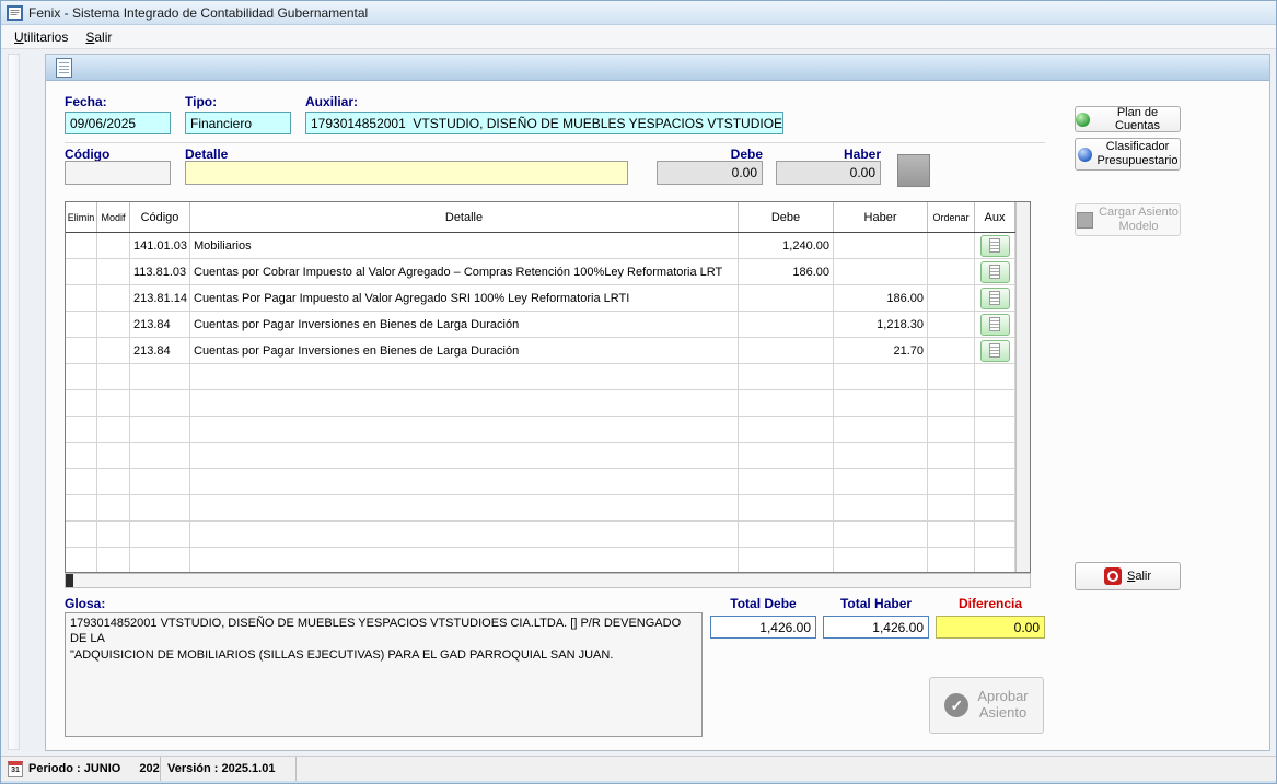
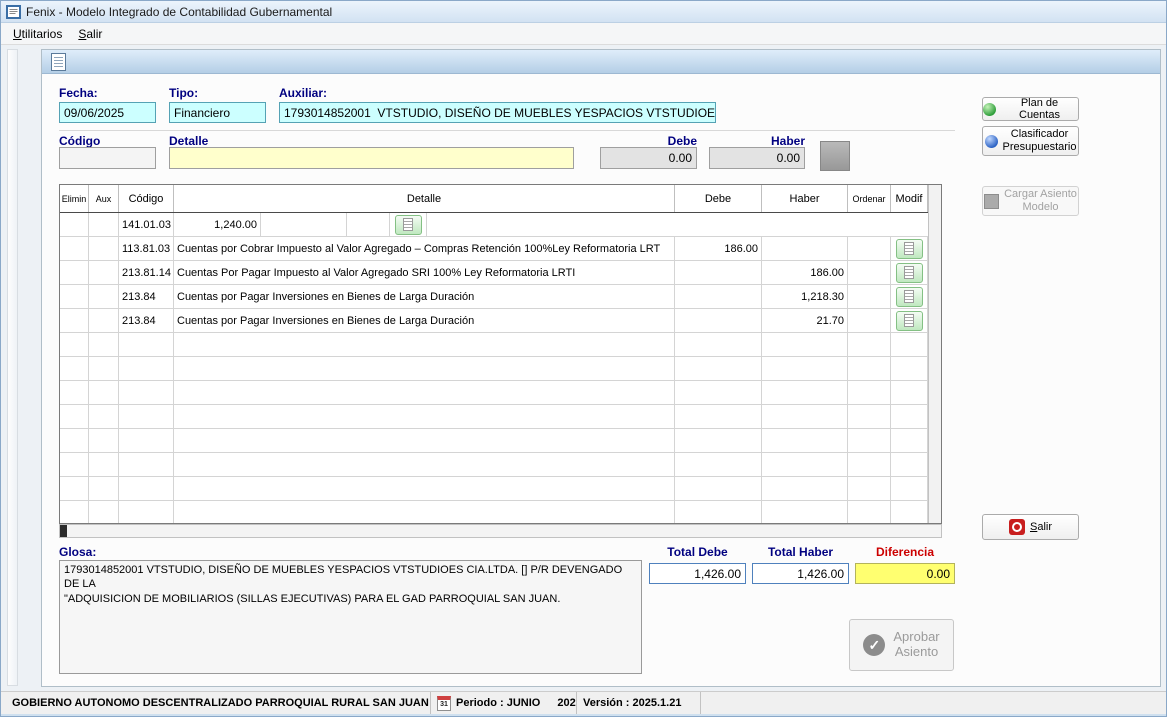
- Fenix - Sistema Integrado de Contabilidad Gubernamental
+ Fenix - Modelo Integrado de Contabilidad Gubernamental
  Utilitarios
  Salir
  Fecha:
  09/06/2025
  Tipo:
  Financiero
  Auxiliar:
  1793014852001 VTSTUDIO, DISEÑO DE MUEBLES YESPACIOS VTSTUDIOE
  Código
  Detalle
  Debe
  0.00
  Haber
  0.00
  Elimin
- Modif
+ Aux
  Código
  Detalle
  Debe
  Haber
  Ordenar
- Aux
+ Modif
  141.01.03
- Mobiliarios
  1,240.00
  113.81.03
  Cuentas por Cobrar Impuesto al Valor Agregado – Compras Retención 100%Ley Reformatoria LRT
  186.00
  213.81.14
  Cuentas Por Pagar Impuesto al Valor Agregado SRI 100% Ley Reformatoria LRTI
  186.00
  213.84
  Cuentas por Pagar Inversiones en Bienes de Larga Duración
  1,218.30
  213.84
  Cuentas por Pagar Inversiones en Bienes de Larga Duración
  21.70
  Glosa:
  1793014852001 VTSTUDIO, DISEÑO DE MUEBLES YESPACIOS VTSTUDIOES CIA.LTDA. [] P/R DEVENGADO DE LA
  "ADQUISICION DE MOBILIARIOS (SILLAS EJECUTIVAS) PARA EL GAD PARROQUIAL SAN JUAN.
  Total Debe
  1,426.00
  Total Haber
  1,426.00
  Diferencia
  0.00
  Plan de Cuentas
  Clasificador
  Presupuestario
  Cargar Asiento
  Modelo
  Salir
  Aprobar
  Asiento
+ GOBIERNO AUTONOMO DESCENTRALIZADO PARROQUIAL RURAL SAN JUAN
  Periodo : JUNIO
  202
- Versión : 2025.1.01
+ Versión : 2025.1.21
